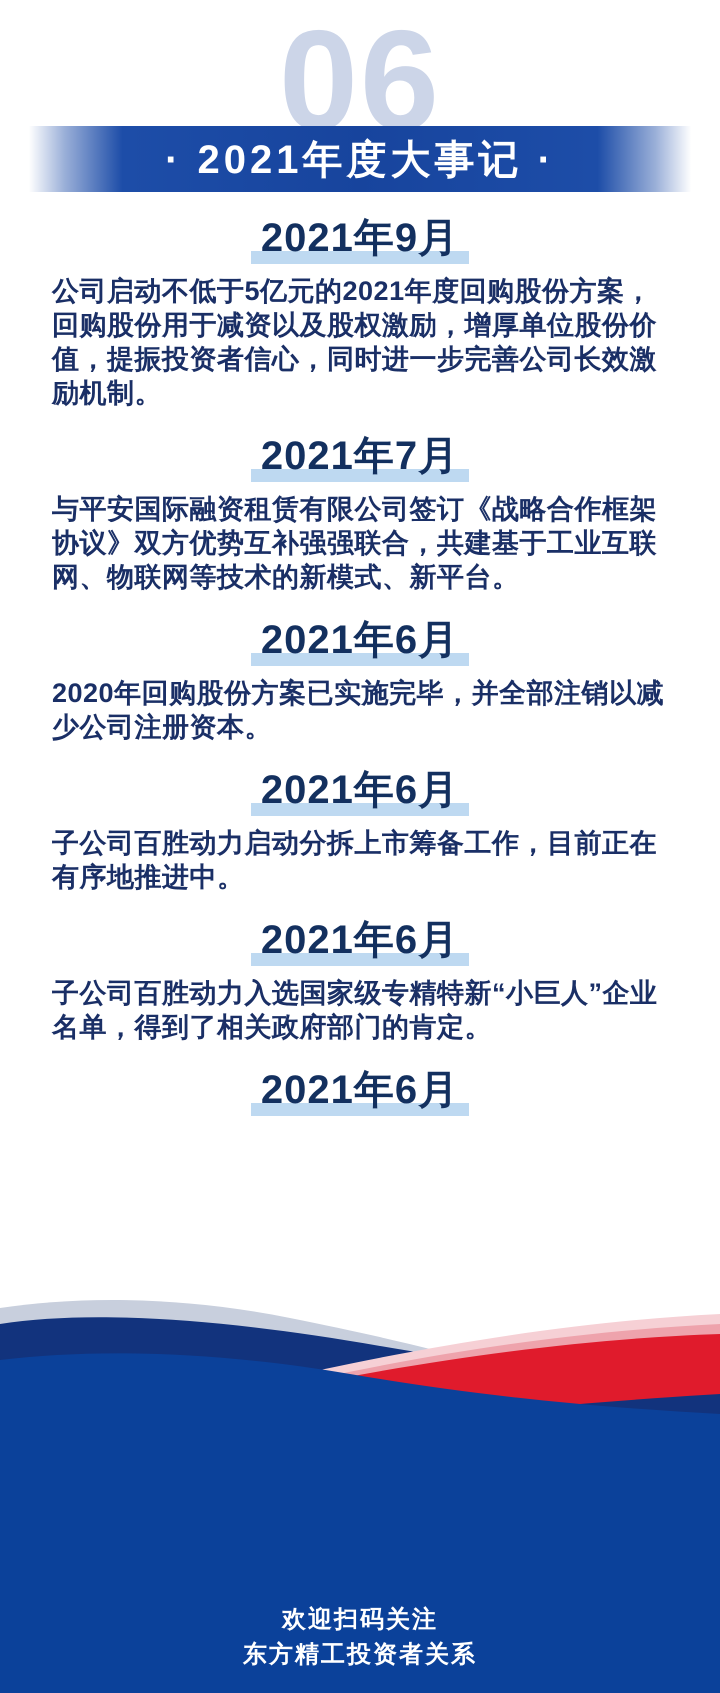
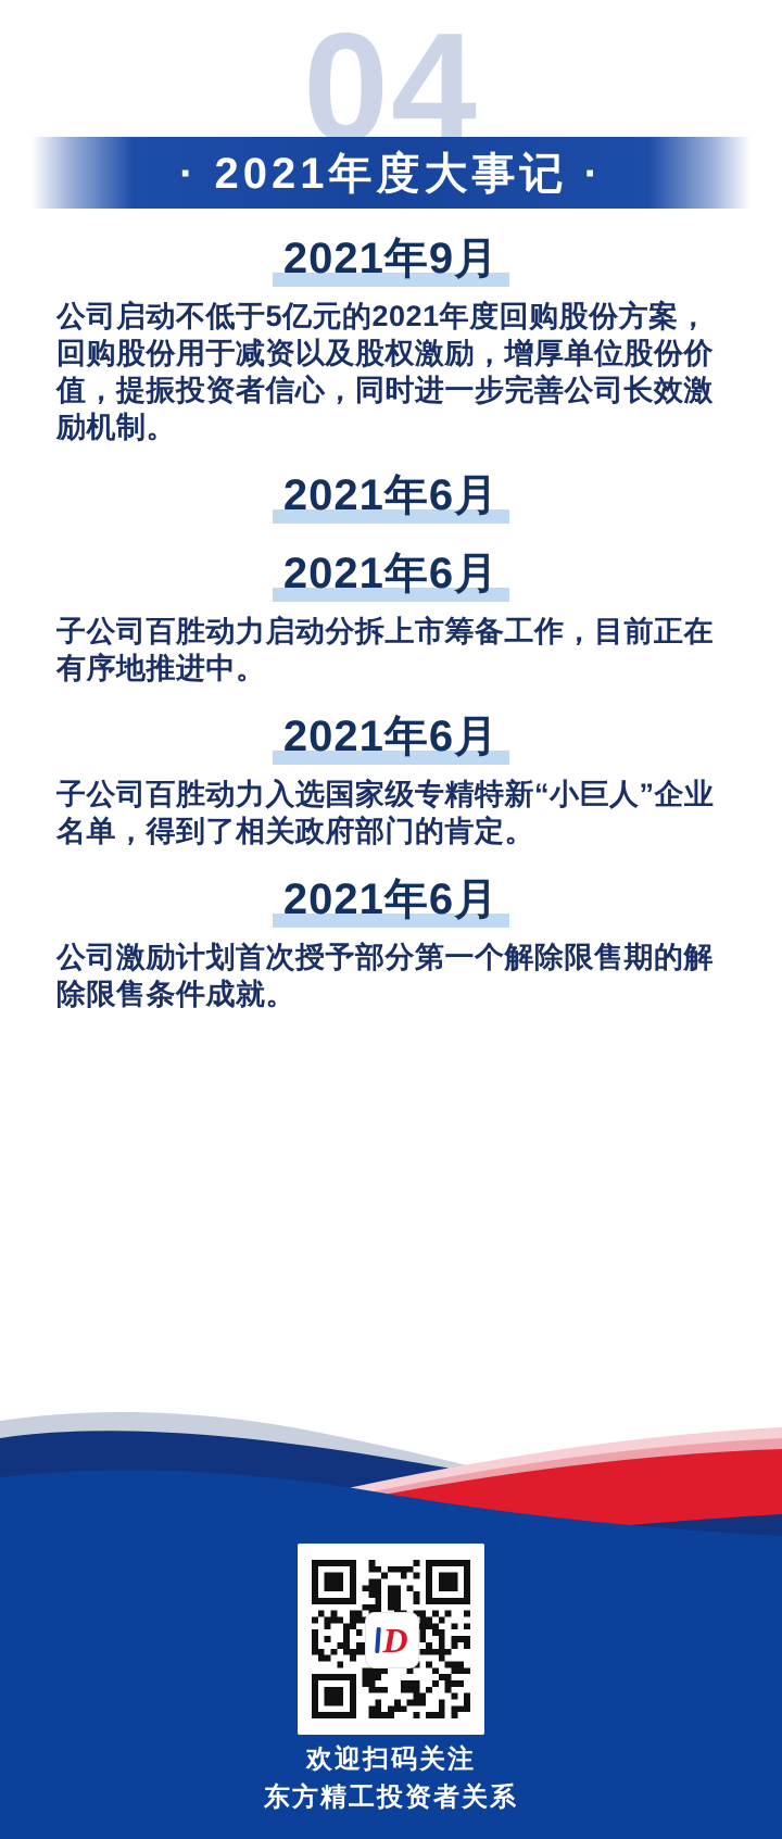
- 06
+ 04
  · 2021年度大事记 ·
  2021年9月
  公司启动不低于5亿元的2021年度回购股份方案，回购股份用于减资以及股权激励，增厚单位股份价值，提振投资者信心，同时进一步完善公司长效激励机制。
- 2021年7月
- 与平安国际融资租赁有限公司签订《战略合作框架协议》双方优势互补强强联合，共建基于工业互联网、物联网等技术的新模式、新平台。
  2021年6月
- 2020年回购股份方案已实施完毕，并全部注销以减少公司注册资本。
  2021年6月
  子公司百胜动力启动分拆上市筹备工作，目前正在有序地推进中。
  2021年6月
  子公司百胜动力入选国家级专精特新“小巨人”企业名单，得到了相关政府部门的肯定。
  2021年6月
+ 公司激励计划首次授予部分第一个解除限售期的解除限售条件成就。
+ D
  欢迎扫码关注
  东方精工投资者关系
